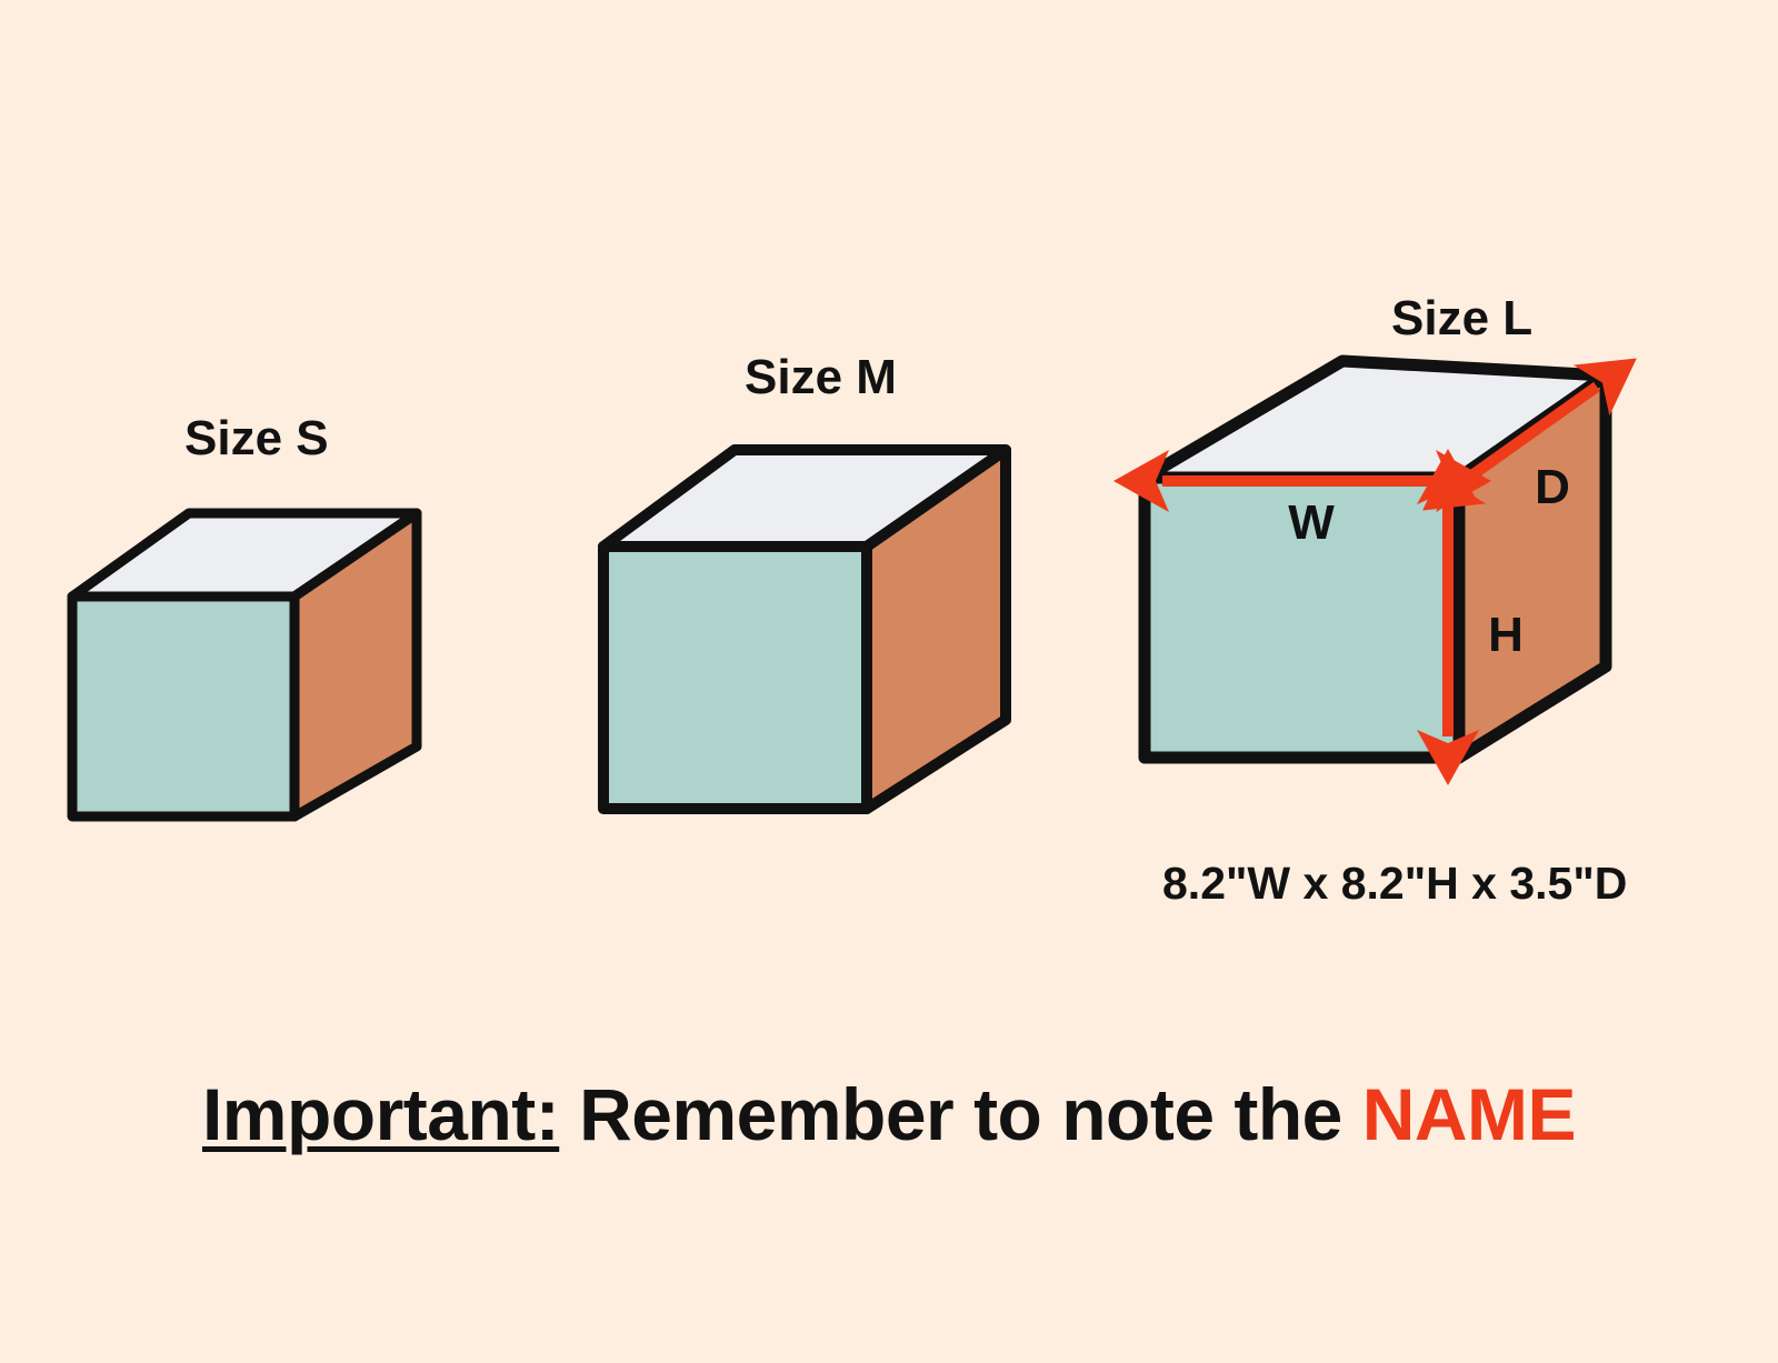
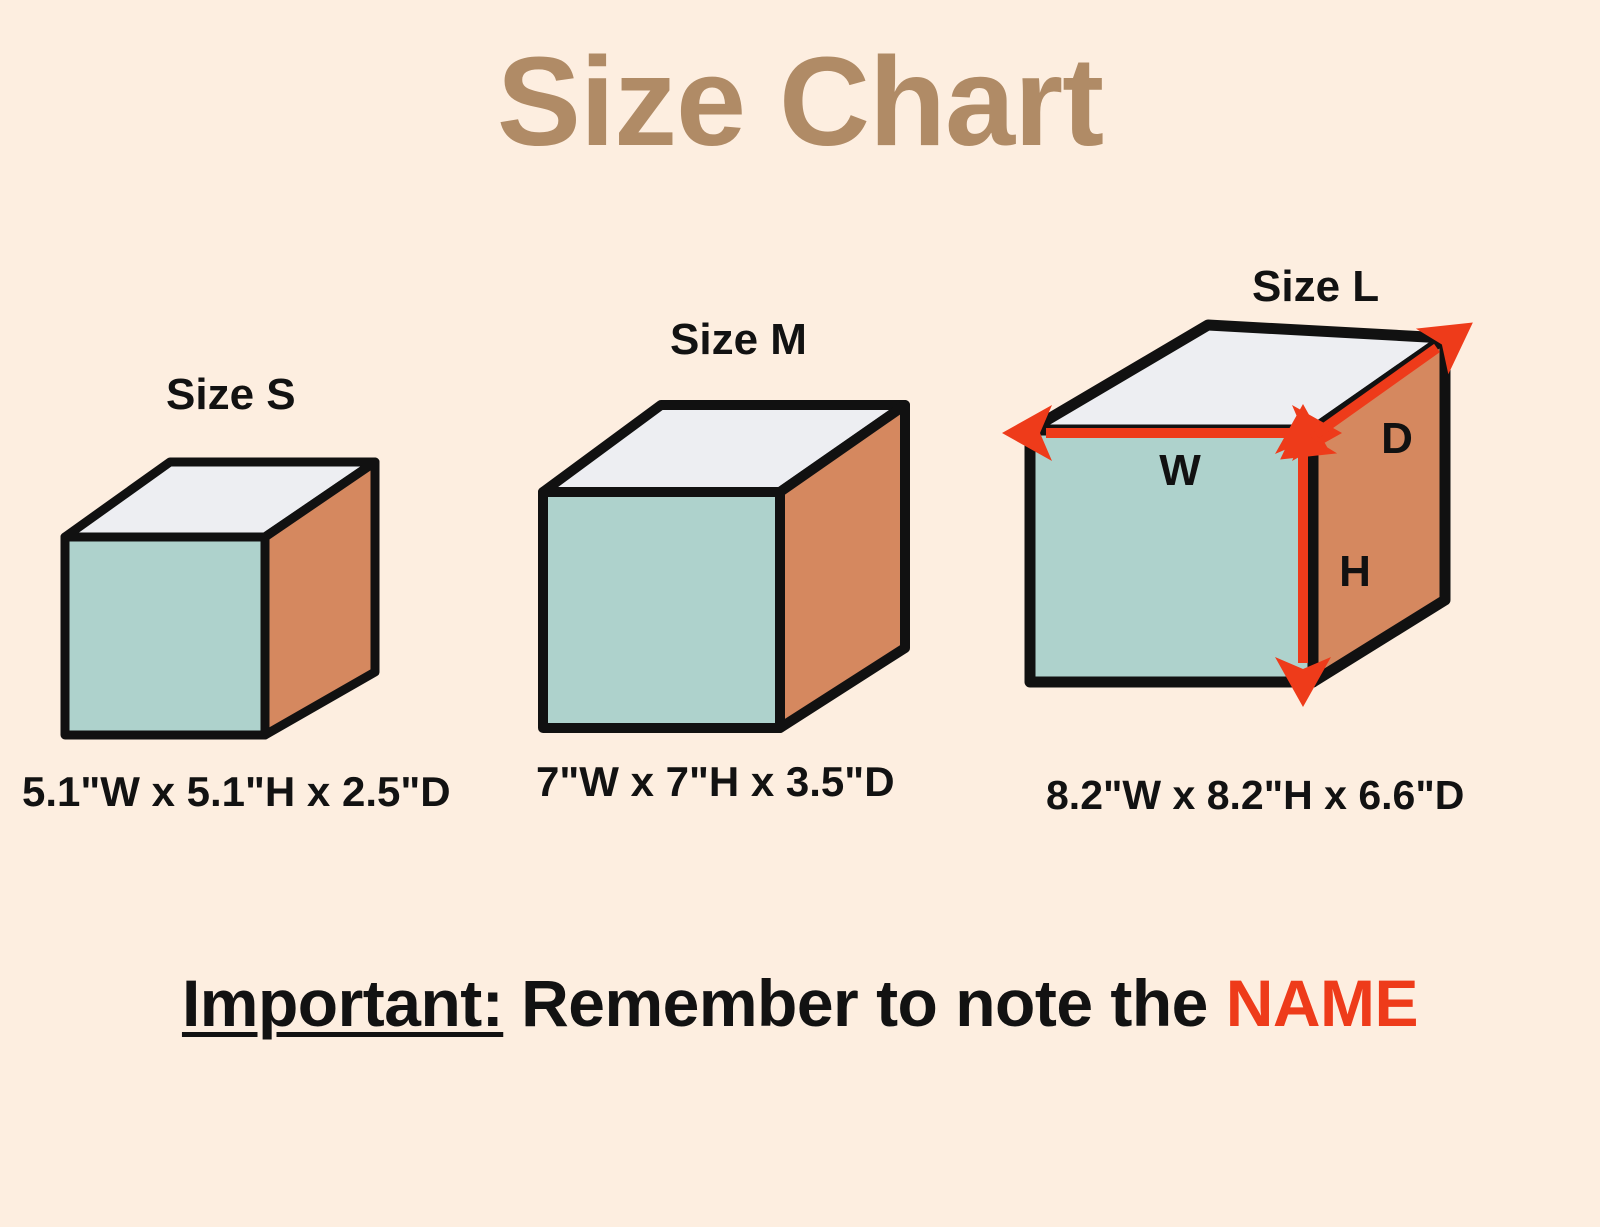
+ Size Chart
  W
  H
  D
  Size S
  Size M
  Size L
+ 5.1"W x 5.1"H x 2.5"D
+ 7"W x 7"H x 3.5"D
- 8.2"W x 8.2"H x 3.5"D
+ 8.2"W x 8.2"H x 6.6"D
  Important: Remember to note the NAME
